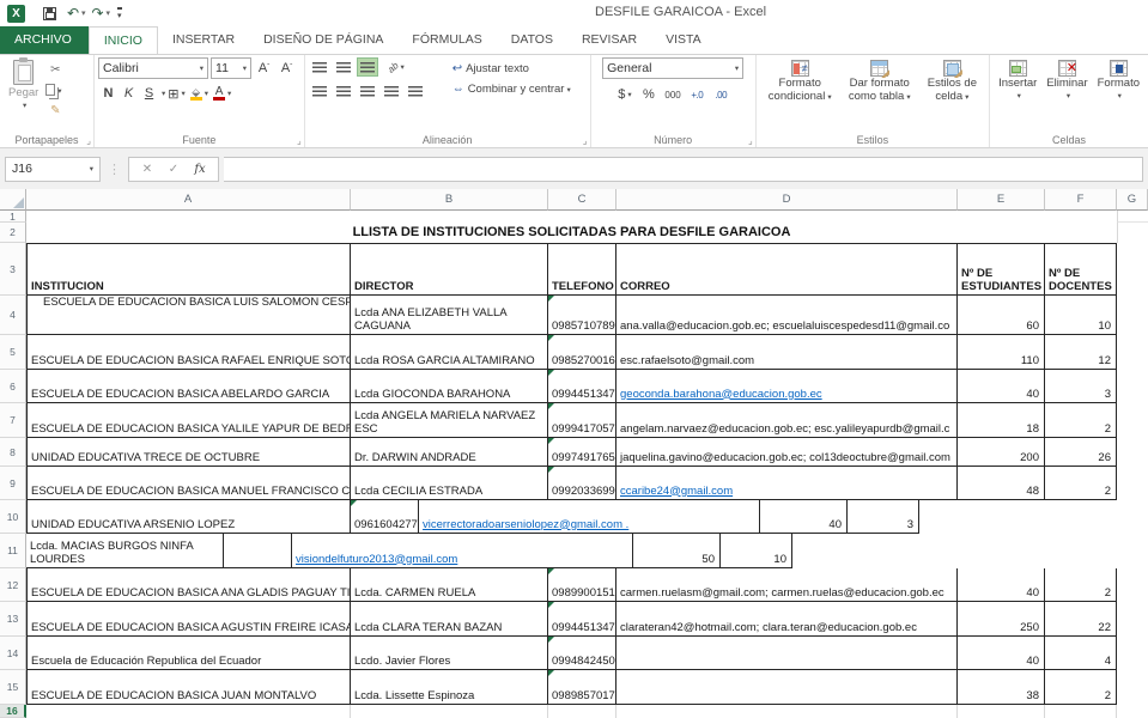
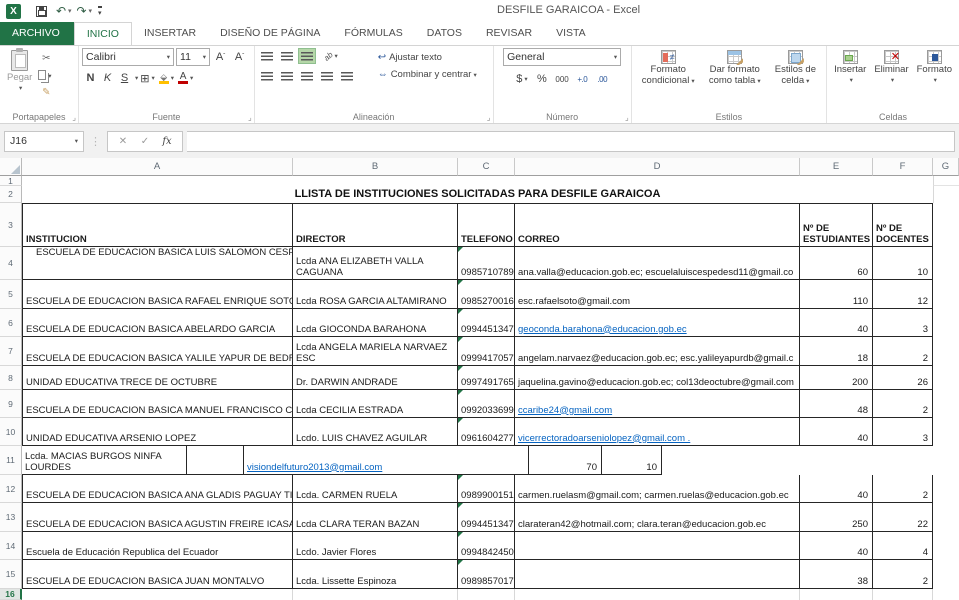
  X
  ↶
  ↷
  DESFILE GARAICOA - Excel
  ARCHIVO
  INICIO
  INSERTAR
  DISEÑO DE PÁGINA
  FÓRMULAS
  DATOS
  REVISAR
  VISTA
  Pegar
  ✂
  ✎
  Portapapeles
  ⌟
  Calibri
  11
  A
  A
  N
  K
  S
  ⊞
  ⬙
  A
  Fuente
  ⌟
  ↩
  Ajustar texto
  ⇔
  Combinar y centrar
  Alineación
  ⌟
  General
  $
  %
  000
  +.0
  .00
  Número
  ⌟
  Formato
  condicional
  Dar formato
  como tabla
  Estilos de
  celda
  Estilos
  Insertar
  Eliminar
  Formato
  Celdas
  J16
  ⋮
  ✕
  ✓
  fx
  A
  B
  C
  D
  E
  F
  G
  1
  2
  LLISTA DE INSTITUCIONES SOLICITADAS PARA DESFILE GARAICOA
  3
  INSTITUCION
  DIRECTOR
  TELEFONO
  CORREO
  Nº DE
  ESTUDIANTES
  Nº DE
  DOCENTES
  4
  ESCUELA DE EDUCACION BASICA LUIS SALOMON CESP
  Lcda ANA ELIZABETH VALLA CAGUANA
  0985710789
  ana.valla@educacion.gob.ec; escuelaluiscespedesd11@gmail.co
  60
  10
  5
  ESCUELA DE EDUCACION BASICA RAFAEL ENRIQUE SOTO
  Lcda ROSA GARCIA ALTAMIRANO
  0985270016
  esc.rafaelsoto@gmail.com
  110
  12
  6
  ESCUELA DE EDUCACION BASICA ABELARDO GARCIA
  Lcda GIOCONDA BARAHONA
  0994451347
  geoconda.barahona@educacion.gob.ec
  40
  3
  7
  ESCUELA DE EDUCACION BASICA YALILE YAPUR DE BEDR
  Lcda ANGELA MARIELA NARVAEZ ESC
  0999417057
  angelam.narvaez@educacion.gob.ec; esc.yalileyapurdb@gmail.c
  18
  2
  8
  UNIDAD EDUCATIVA TRECE DE OCTUBRE
  Dr. DARWIN ANDRADE
  0997491765
  jaquelina.gavino@educacion.gob.ec; col13deoctubre@gmail.com
  200
  26
  9
  ESCUELA DE EDUCACION BASICA MANUEL FRANCISCO C
  Lcda CECILIA ESTRADA
  0992033699
  ccaribe24@gmail.com
  48
  2
  10
  UNIDAD EDUCATIVA ARSENIO LOPEZ
+ Lcdo. LUIS CHAVEZ AGUILAR
  0961604277
  vicerrectoradoarseniolopez@gmail.com .
  40
  3
  11
  Lcda. MACIAS BURGOS NINFA
  LOURDES
  visiondelfuturo2013@gmail.com
- 50
+ 70
  10
  12
  ESCUELA DE EDUCACION BASICA ANA GLADIS PAGUAY TI
  Lcda. CARMEN RUELA
  0989900151
  carmen.ruelasm@gmail.com; carmen.ruelas@educacion.gob.ec
  40
  2
  13
  ESCUELA DE EDUCACION BASICA AGUSTIN FREIRE ICASA
  Lcda CLARA TERAN BAZAN
  0994451347
  clarateran42@hotmail.com; clara.teran@educacion.gob.ec
  250
  22
  14
  Escuela de Educación Republica del Ecuador
  Lcdo. Javier Flores
  0994842450
  40
  4
  15
  ESCUELA DE EDUCACION BASICA JUAN MONTALVO
  Lcda. Lissette Espinoza
  0989857017
  38
  2
  16
